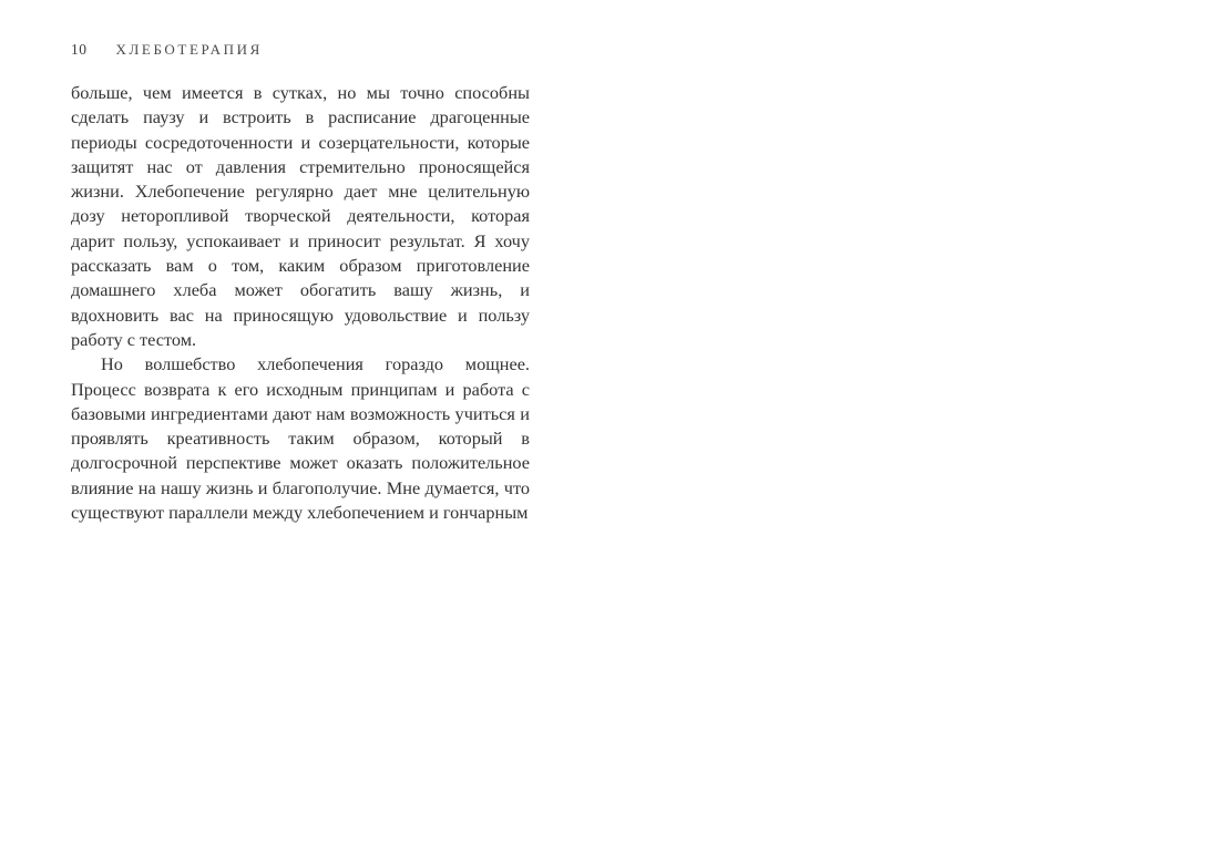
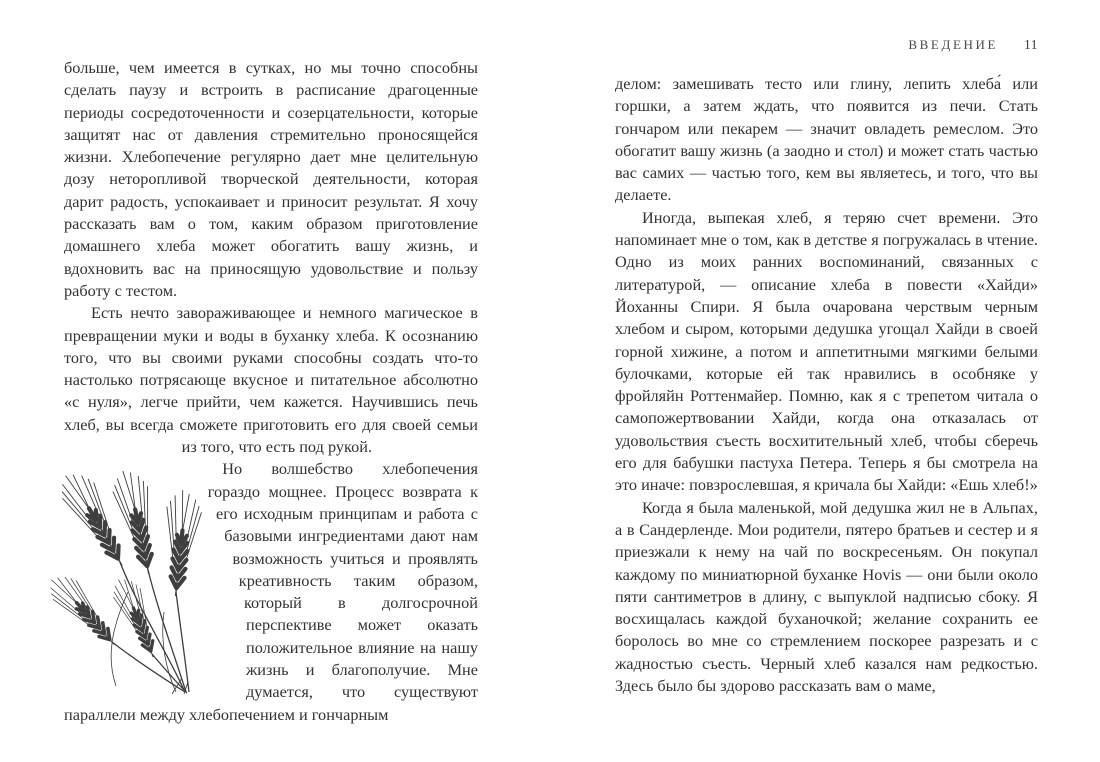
- 10
- ХЛЕБОТЕРАПИЯ
- больше, чем имеется в сутках, но мы точно способны сделать паузу и встроить в расписание драгоценные периоды сосредоточенности и созерцательности, которые защитят нас от давления стремительно проносящейся жизни. Хлебопечение регулярно дает мне целительную дозу неторопливой творческой деятельности, которая дарит пользу, успокаивает и приносит результат. Я хочу рассказать вам о том, каким образом приготовление домашнего хлеба может обогатить вашу жизнь, и вдохновить вас на приносящую удовольствие и пользу работу с тестом.
+ больше, чем имеется в сутках, но мы точно способны сделать паузу и встроить в расписание драгоценные периоды сосредоточенности и созерцательности, которые защитят нас от давления стремительно проносящейся жизни. Хлебопечение регулярно дает мне целительную дозу неторопливой творческой деятельности, которая дарит радость, успокаивает и приносит результат. Я хочу рассказать вам о том, каким образом приготовление домашнего хлеба может обогатить вашу жизнь, и вдохновить вас на приносящую удовольствие и пользу работу с тестом.
+ Есть нечто завораживающее и немного магическое в превращении муки и воды в буханку хлеба. К осознанию того, что вы своими руками способны создать что-то настолько потрясающе вкусное и питательное абсолютно «с нуля», легче прийти, чем кажется. Научившись печь хлеб, вы всегда сможете приготовить его для своей семьи из того, что есть под рукой.
  Но волшебство хлебопечения гораздо мощнее. Процесс возврата к его исходным принципам и работа с базовыми ингредиентами дают нам возможность учиться и проявлять креативность таким образом, который в долгосрочной перспективе может оказать положительное влияние на нашу жизнь и благополучие. Мне думается, что существуют параллели между хлебопечением и гончарным
+ ВВЕДЕНИЕ
+ 11
+ делом: замешивать тесто или глину, лепить хлеба́ или горшки, а затем ждать, что появится из печи. Стать гончаром или пекарем — значит овладеть ремеслом. Это обогатит вашу жизнь (а заодно и стол) и может стать частью вас самих — частью того, кем вы являетесь, и того, что вы делаете.
+ Иногда, выпекая хлеб, я теряю счет времени. Это напоминает мне о том, как в детстве я погружалась в чтение. Одно из моих ранних воспоминаний, связанных с литературой, — описание хлеба в повести «Хайди» Йоханны Спири. Я была очарована черствым черным хлебом и сыром, которыми дедушка угощал Хайди в своей горной хижине, а потом и аппетитными мягкими белыми булочками, которые ей так нравились в особняке у фройляйн Роттенмайер. Помню, как я с трепетом читала о самопожертвовании Хайди, когда она отказалась от удовольствия съесть восхитительный хлеб, чтобы сберечь его для бабушки пастуха Петера. Теперь я бы смотрела на это иначе: повзрослевшая, я кричала бы Хайди: «Ешь хлеб!»
+ Когда я была маленькой, мой дедушка жил не в Альпах, а в Сандерленде. Мои родители, пятеро братьев и сестер и я приезжали к нему на чай по воскресеньям. Он покупал каждому по миниатюрной буханке Hovis — они были около пяти сантиметров в длину, с выпуклой надписью сбоку. Я восхищалась каждой буханочкой; желание сохранить ее боролось во мне со стремлением поскорее разрезать и с жадностью съесть. Черный хлеб казался нам редкостью. Здесь было бы здорово рассказать вам о маме,
